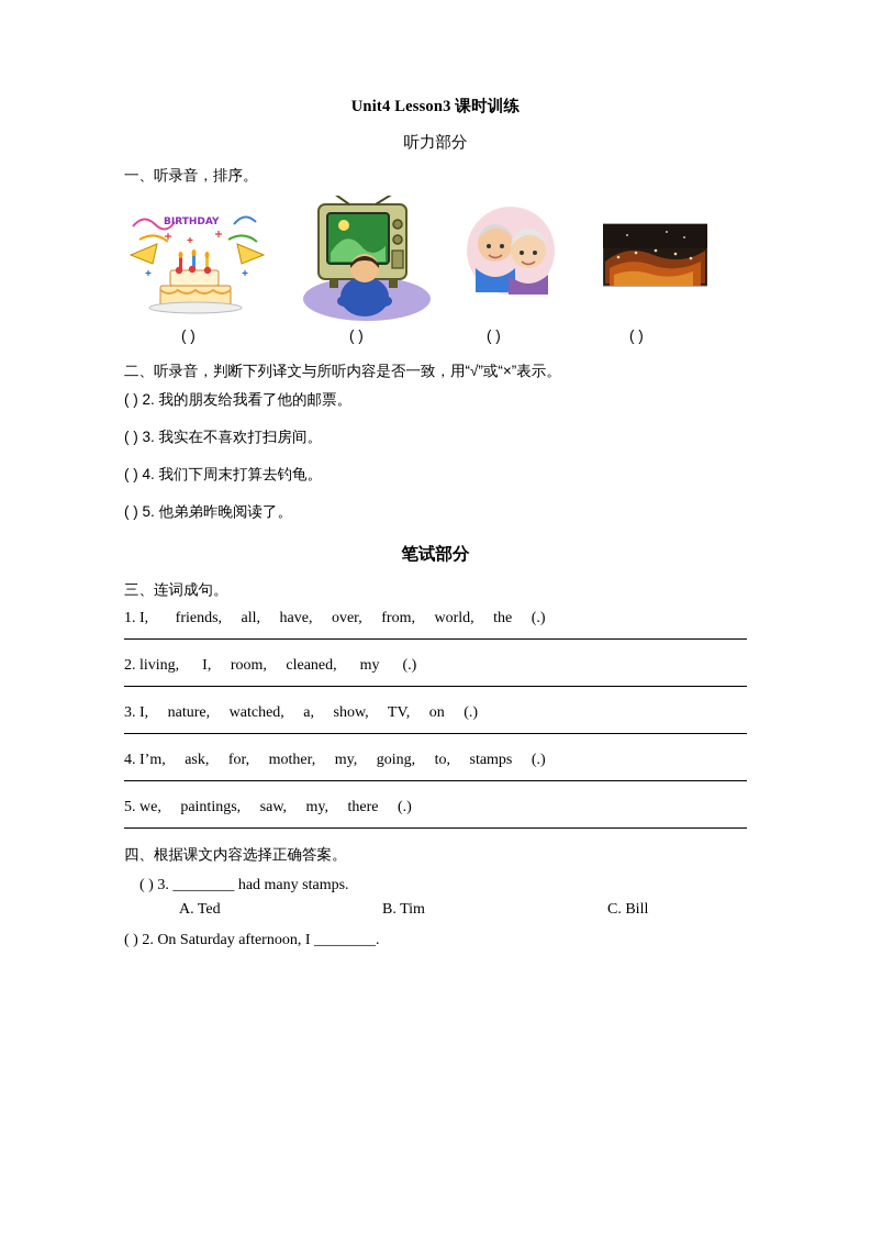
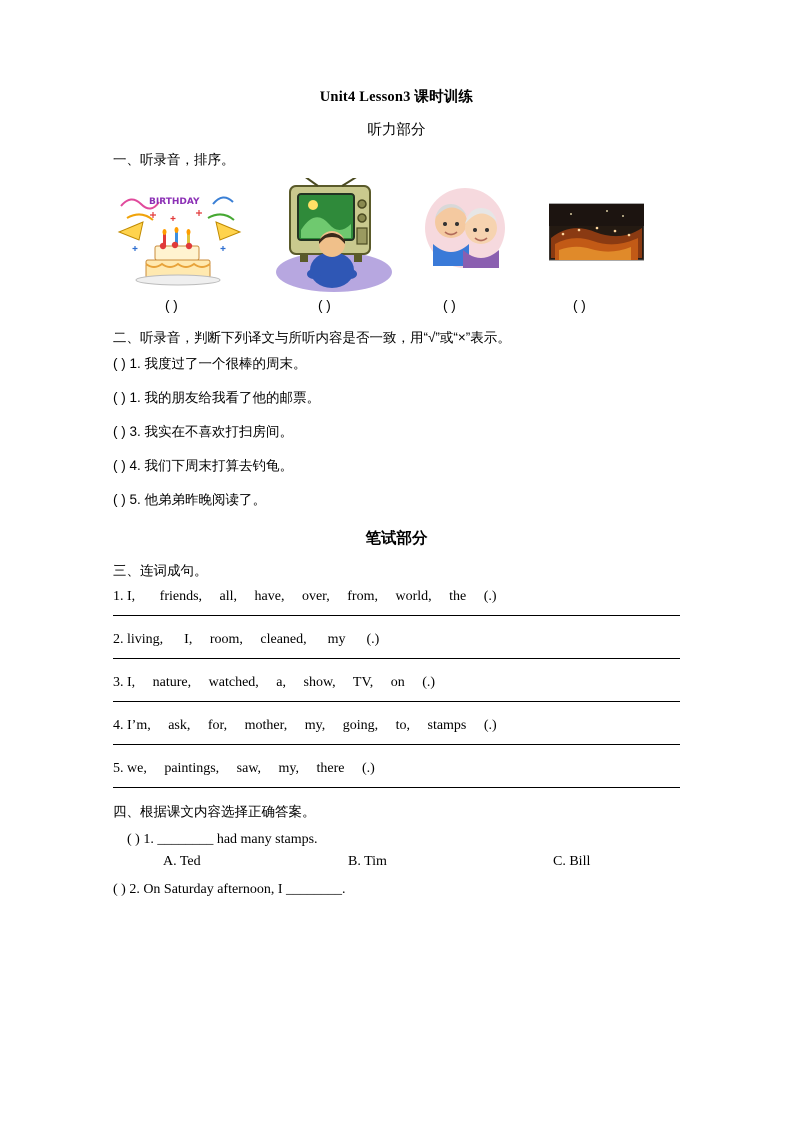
  Unit4 Lesson3 课时训练
  听力部分
  一、听录音，排序。
  BIRTHDAY
  ( )
  ( )
  ( )
  ( )
  二、听录音，判断下列译文与所听内容是否一致，用“√”或“×”表示。
+ ( ) 1. 我度过了一个很棒的周末。
- ( ) 2. 我的朋友给我看了他的邮票。
+ ( ) 1. 我的朋友给我看了他的邮票。
  ( ) 3. 我实在不喜欢打扫房间。
  ( ) 4. 我们下周末打算去钓龟。
  ( ) 5. 他弟弟昨晚阅读了。
  笔试部分
  三、连词成句。
  1. I, friends, all, have, over, from, world, the (.)
  2. living, I, room, cleaned, my (.)
  3. I, nature, watched, a, show, TV, on (.)
  4. I’m, ask, for, mother, my, going, to, stamps (.)
  5. we, paintings, saw, my, there (.)
  四、根据课文内容选择正确答案。
- ( ) 3. ________ had many stamps.
+ ( ) 1. ________ had many stamps.
  A. Ted
  B. Tim
  C. Bill
  ( ) 2. On Saturday afternoon, I ________.
